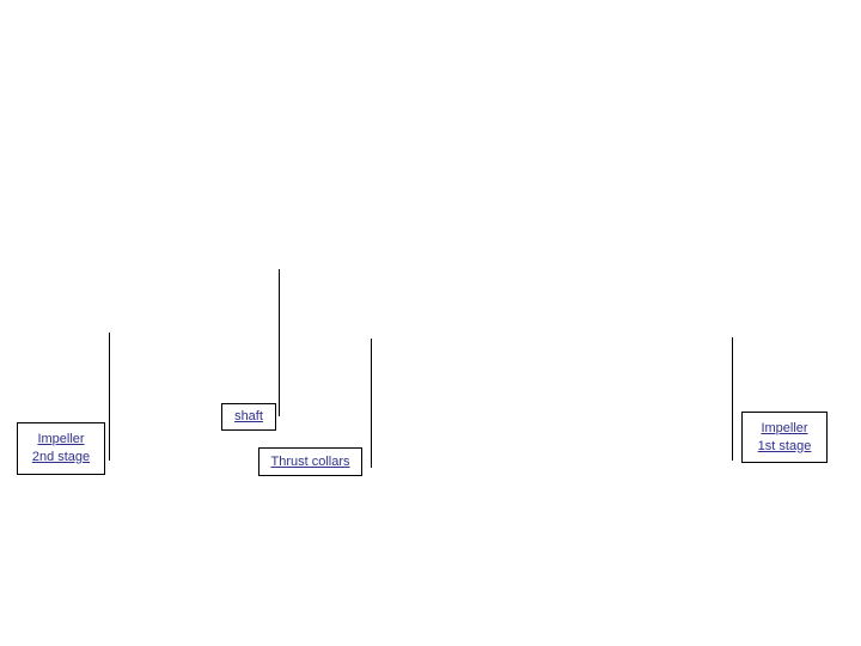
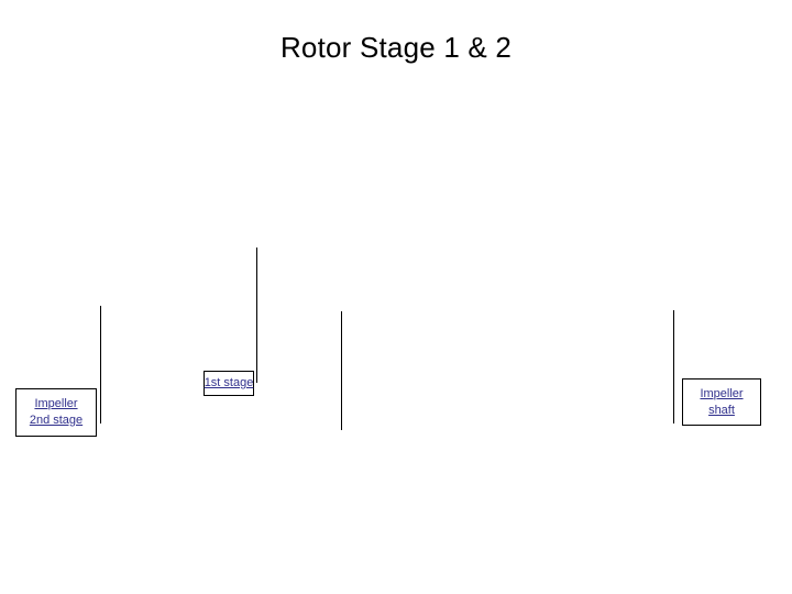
+ Rotor Stage 1 & 2
  Impeller
  2nd stage
- shaft
+ 1st stage
- Thrust collars
  Impeller
- 1st stage
+ shaft
